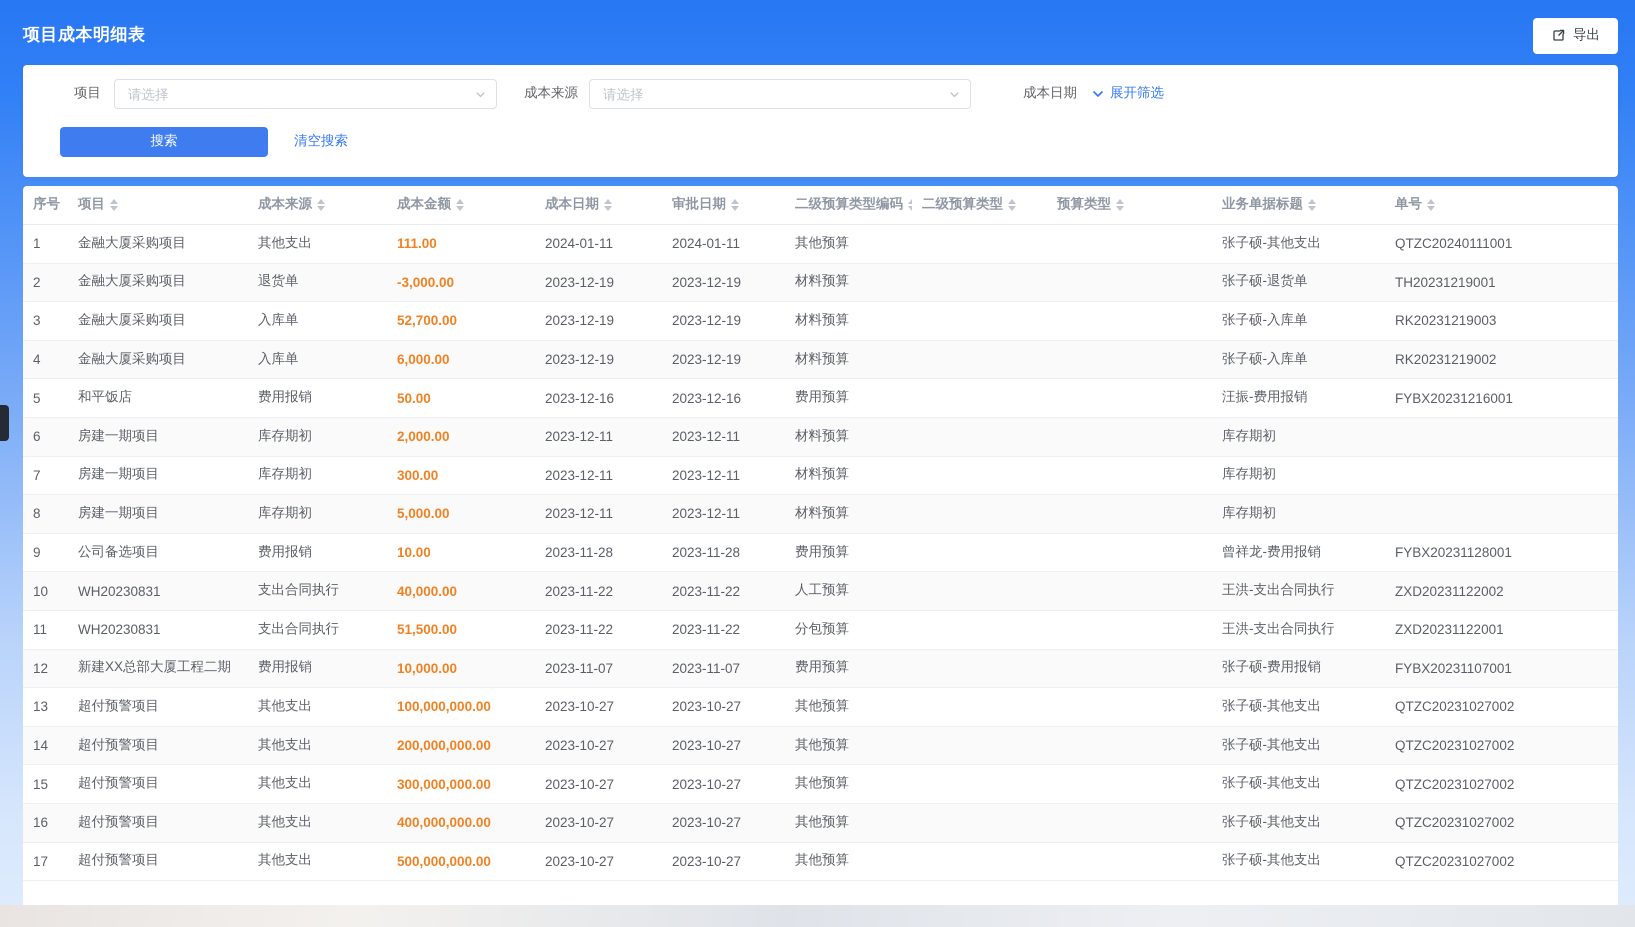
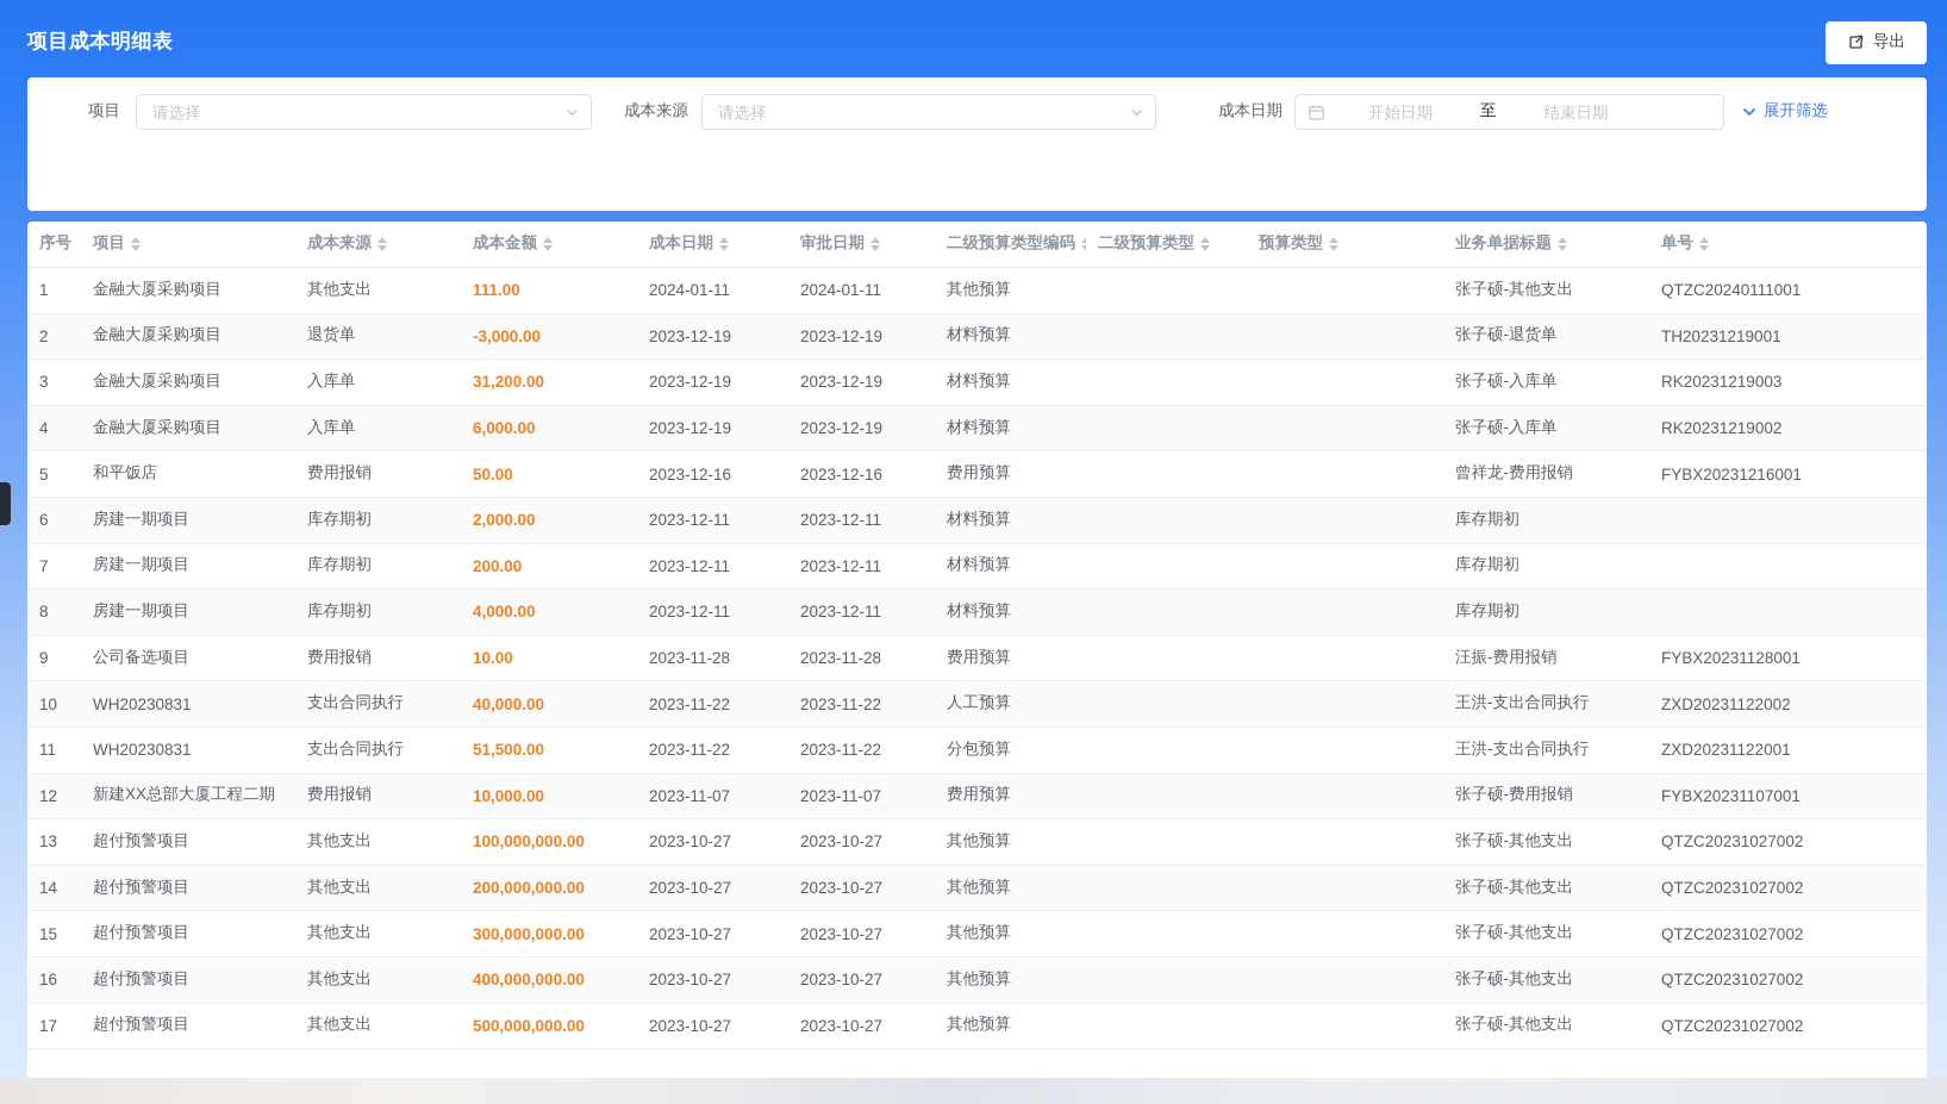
  项目成本明细表
  导出
  项目
  请选择
  成本来源
  请选择
  成本日期
+ 开始日期
+ 至
+ 结束日期
  展开筛选
- 搜索
- 清空搜索
  序号
  项目
  成本来源
  成本金额
  成本日期
  审批日期
  二级预算类型编码
  二级预算类型
  预算类型
  业务单据标题
  单号
  1
  金融大厦采购项目
  其他支出
  111.00
  2024-01-11
  2024-01-11
  其他预算
  张子硕-其他支出
  QTZC20240111001
  2
  金融大厦采购项目
  退货单
  -3,000.00
  2023-12-19
  2023-12-19
  材料预算
  张子硕-退货单
  TH20231219001
  3
  金融大厦采购项目
  入库单
- 52,700.00
+ 31,200.00
  2023-12-19
  2023-12-19
  材料预算
  张子硕-入库单
  RK20231219003
  4
  金融大厦采购项目
  入库单
  6,000.00
  2023-12-19
  2023-12-19
  材料预算
  张子硕-入库单
  RK20231219002
  5
  和平饭店
  费用报销
  50.00
  2023-12-16
  2023-12-16
  费用预算
- 汪振-费用报销
+ 曾祥龙-费用报销
  FYBX20231216001
  6
  房建一期项目
  库存期初
  2,000.00
  2023-12-11
  2023-12-11
  材料预算
  库存期初
  7
  房建一期项目
  库存期初
- 300.00
+ 200.00
  2023-12-11
  2023-12-11
  材料预算
  库存期初
  8
  房建一期项目
  库存期初
- 5,000.00
+ 4,000.00
  2023-12-11
  2023-12-11
  材料预算
  库存期初
  9
  公司备选项目
  费用报销
  10.00
  2023-11-28
  2023-11-28
  费用预算
- 曾祥龙-费用报销
+ 汪振-费用报销
  FYBX20231128001
  10
  WH20230831
  支出合同执行
  40,000.00
  2023-11-22
  2023-11-22
  人工预算
  王洪-支出合同执行
  ZXD20231122002
  11
  WH20230831
  支出合同执行
  51,500.00
  2023-11-22
  2023-11-22
  分包预算
  王洪-支出合同执行
  ZXD20231122001
  12
  新建XX总部大厦工程二期
  费用报销
  10,000.00
  2023-11-07
  2023-11-07
  费用预算
  张子硕-费用报销
  FYBX20231107001
  13
  超付预警项目
  其他支出
  100,000,000.00
  2023-10-27
  2023-10-27
  其他预算
  张子硕-其他支出
  QTZC20231027002
  14
  超付预警项目
  其他支出
  200,000,000.00
  2023-10-27
  2023-10-27
  其他预算
  张子硕-其他支出
  QTZC20231027002
  15
  超付预警项目
  其他支出
  300,000,000.00
  2023-10-27
  2023-10-27
  其他预算
  张子硕-其他支出
  QTZC20231027002
  16
  超付预警项目
  其他支出
  400,000,000.00
  2023-10-27
  2023-10-27
  其他预算
  张子硕-其他支出
  QTZC20231027002
  17
  超付预警项目
  其他支出
  500,000,000.00
  2023-10-27
  2023-10-27
  其他预算
  张子硕-其他支出
  QTZC20231027002
